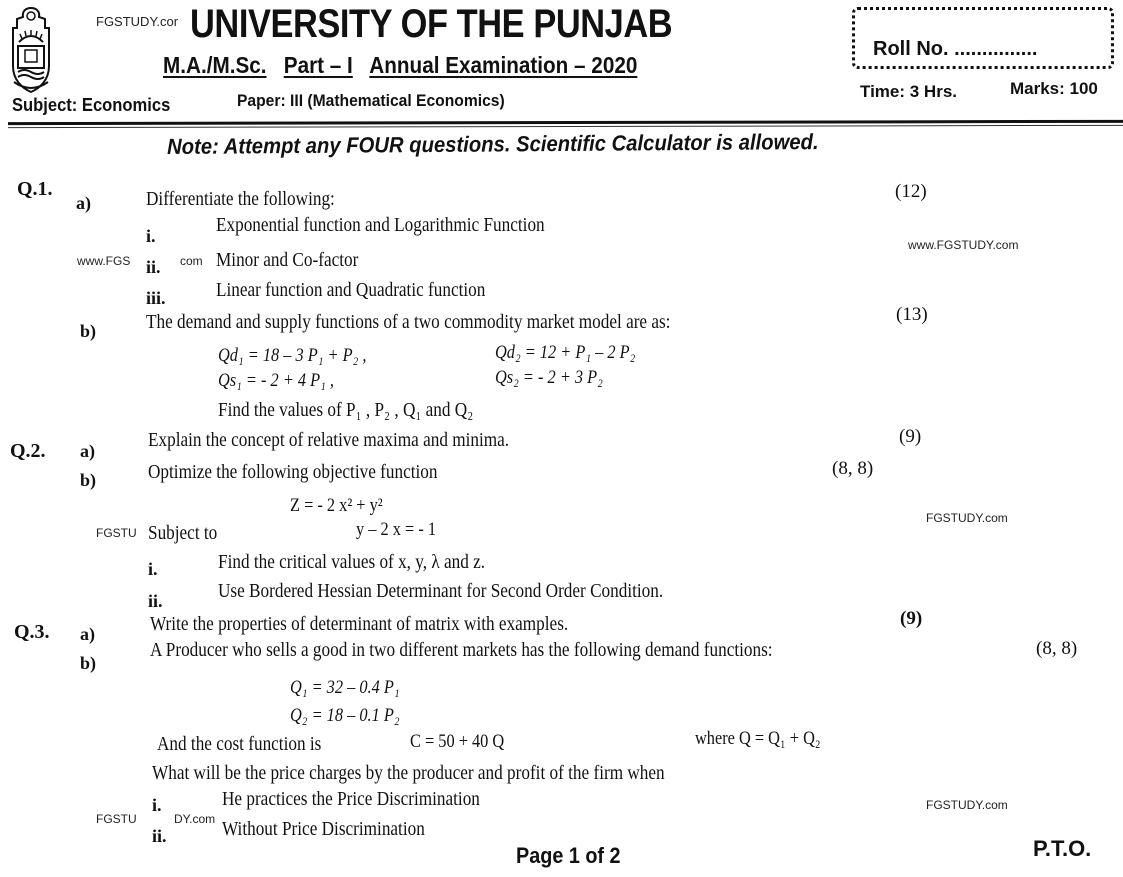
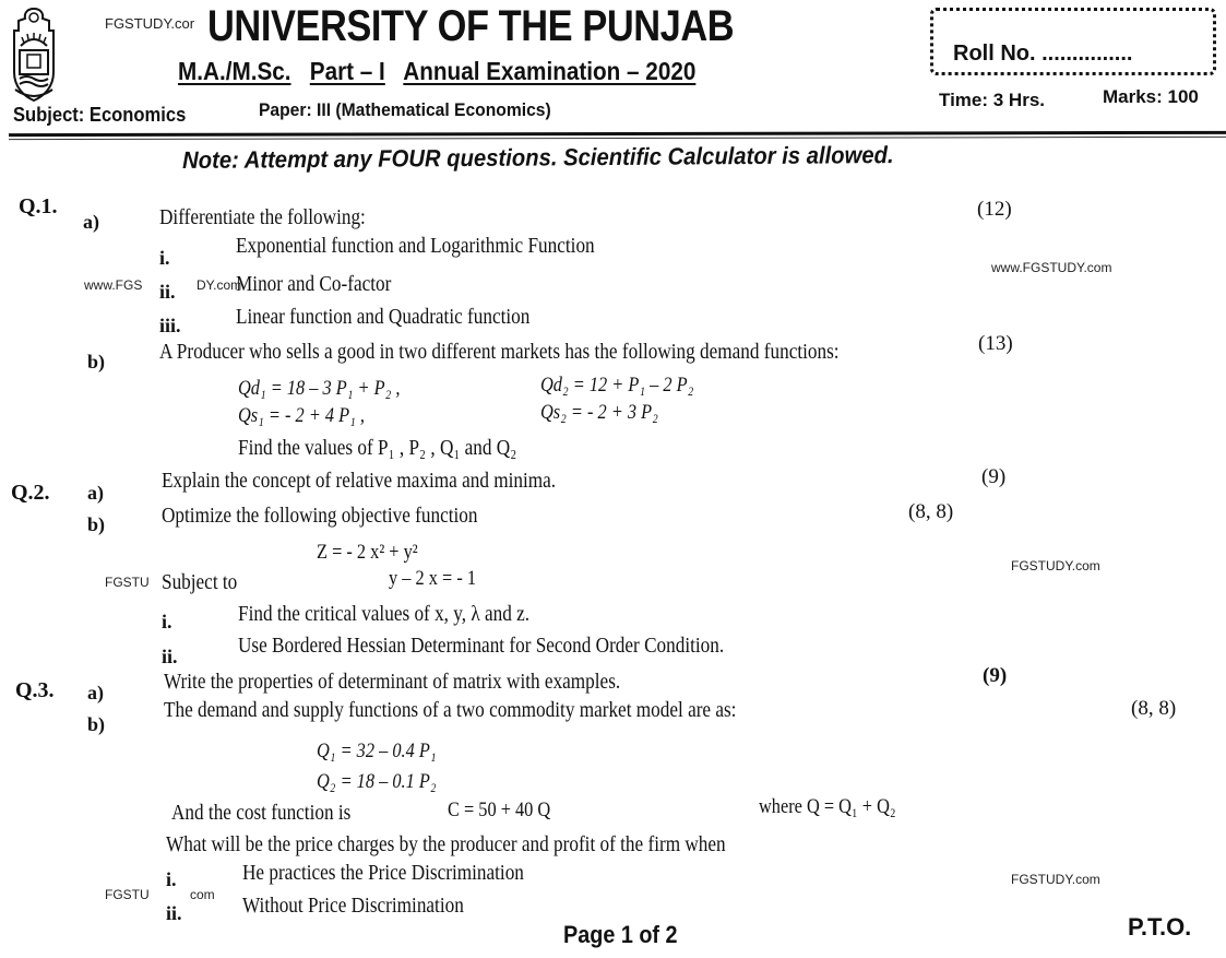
  FGSTUDY.cor
  UNIVERSITY OF THE PUNJAB
  M.A./M.Sc. Part – I Annual Examination – 2020
  Subject: Economics
  Paper: III (Mathematical Economics)
  Roll No. ...............
  Time: 3 Hrs.
  Marks: 100
  Note: Attempt any FOUR questions. Scientific Calculator is allowed.
  Q.1.
  a)
  Differentiate the following:
  (12)
  i.
  Exponential function and Logarithmic Function
  www.FGSTUDY.com
  www.FGS
  ii.
- com
+ DY.com
  Minor and Co-factor
  iii.
  Linear function and Quadratic function
  b)
- The demand and supply functions of a two commodity market model are as:
+ A Producer who sells a good in two different markets has the following demand functions:
  (13)
  Qd₁ = 18 – 3 P₁ + P₂ ,
  Qd₂ = 12 + P₁ – 2 P₂
  Qs₁ = - 2 + 4 P₁ ,
  Qs₂ = - 2 + 3 P₂
  Find the values of P₁ , P₂ , Q₁ and Q₂
  Q.2.
  a)
  Explain the concept of relative maxima and minima.
  (9)
  b)
  Optimize the following objective function
  (8, 8)
  Z = - 2 x² + y²
  FGSTU
  Subject to
  y – 2 x = - 1
  FGSTUDY.com
  i.
  Find the critical values of x, y, λ and z.
  ii.
  Use Bordered Hessian Determinant for Second Order Condition.
  Q.3.
  a)
  Write the properties of determinant of matrix with examples.
  (9)
  b)
- A Producer who sells a good in two different markets has the following demand functions:
+ The demand and supply functions of a two commodity market model are as:
  (8, 8)
  Q₁ = 32 – 0.4 P₁
  Q₂ = 18 – 0.1 P₂
  And the cost function is
  C = 50 + 40 Q
  where Q = Q₁ + Q₂
  What will be the price charges by the producer and profit of the firm when
  i.
  He practices the Price Discrimination
  FGSTUDY.com
  FGSTU
- DY.com
+ com
  ii.
  Without Price Discrimination
  Page 1 of 2
  P.T.O.
